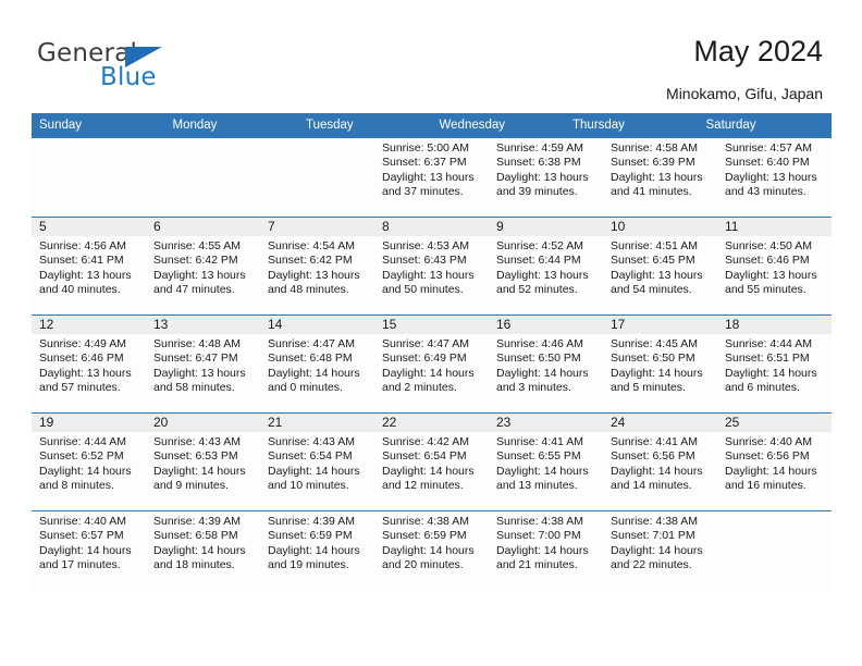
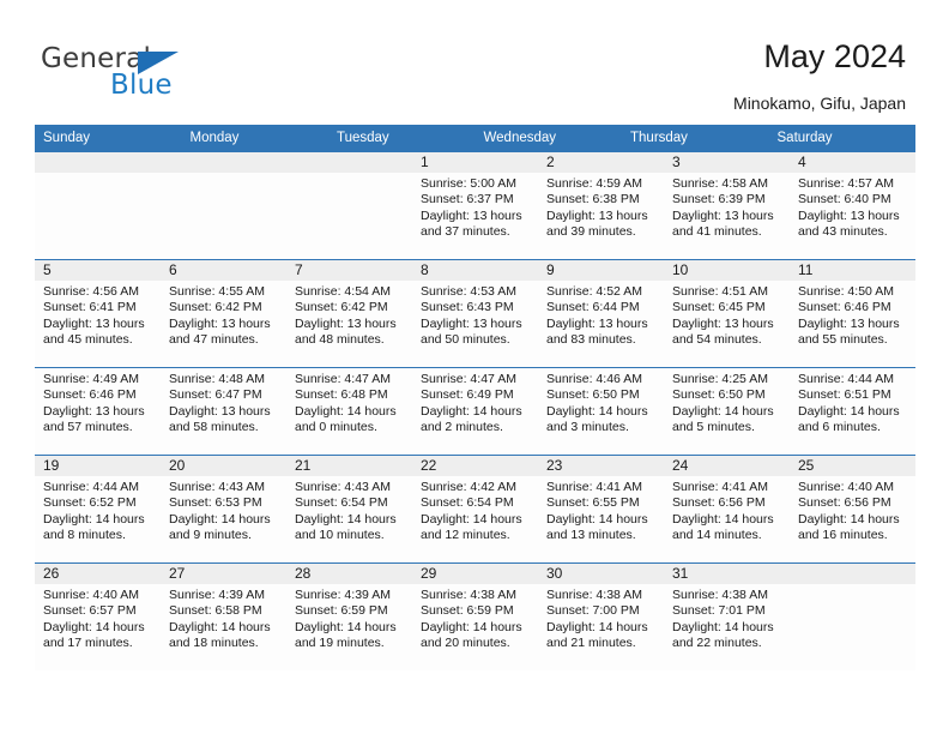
  General
  Blue
  May 2024
  Minokamo, Gifu, Japan
  Sunday
  Monday
  Tuesday
  Wednesday
  Thursday
  Saturday
+ 1
+ 2
+ 3
+ 4
  Sunrise: 5:00 AM
  Sunset: 6:37 PM
  Daylight: 13 hours
  and 37 minutes.
  Sunrise: 4:59 AM
  Sunset: 6:38 PM
  Daylight: 13 hours
  and 39 minutes.
  Sunrise: 4:58 AM
  Sunset: 6:39 PM
  Daylight: 13 hours
  and 41 minutes.
  Sunrise: 4:57 AM
  Sunset: 6:40 PM
  Daylight: 13 hours
  and 43 minutes.
  5
  6
  7
  8
  9
  10
  11
  Sunrise: 4:56 AM
  Sunset: 6:41 PM
  Daylight: 13 hours
- and 40 minutes.
+ and 45 minutes.
  Sunrise: 4:55 AM
  Sunset: 6:42 PM
  Daylight: 13 hours
  and 47 minutes.
  Sunrise: 4:54 AM
  Sunset: 6:42 PM
  Daylight: 13 hours
  and 48 minutes.
  Sunrise: 4:53 AM
  Sunset: 6:43 PM
  Daylight: 13 hours
  and 50 minutes.
  Sunrise: 4:52 AM
  Sunset: 6:44 PM
  Daylight: 13 hours
- and 52 minutes.
+ and 83 minutes.
  Sunrise: 4:51 AM
  Sunset: 6:45 PM
  Daylight: 13 hours
  and 54 minutes.
  Sunrise: 4:50 AM
  Sunset: 6:46 PM
  Daylight: 13 hours
  and 55 minutes.
- 12
- 13
- 14
- 15
- 16
- 17
- 18
  Sunrise: 4:49 AM
  Sunset: 6:46 PM
  Daylight: 13 hours
  and 57 minutes.
  Sunrise: 4:48 AM
  Sunset: 6:47 PM
  Daylight: 13 hours
  and 58 minutes.
  Sunrise: 4:47 AM
  Sunset: 6:48 PM
  Daylight: 14 hours
  and 0 minutes.
  Sunrise: 4:47 AM
  Sunset: 6:49 PM
  Daylight: 14 hours
  and 2 minutes.
  Sunrise: 4:46 AM
  Sunset: 6:50 PM
  Daylight: 14 hours
  and 3 minutes.
- Sunrise: 4:45 AM
+ Sunrise: 4:25 AM
  Sunset: 6:50 PM
  Daylight: 14 hours
  and 5 minutes.
  Sunrise: 4:44 AM
  Sunset: 6:51 PM
  Daylight: 14 hours
  and 6 minutes.
  19
  20
  21
  22
  23
  24
  25
  Sunrise: 4:44 AM
  Sunset: 6:52 PM
  Daylight: 14 hours
  and 8 minutes.
  Sunrise: 4:43 AM
  Sunset: 6:53 PM
  Daylight: 14 hours
  and 9 minutes.
  Sunrise: 4:43 AM
  Sunset: 6:54 PM
  Daylight: 14 hours
  and 10 minutes.
  Sunrise: 4:42 AM
  Sunset: 6:54 PM
  Daylight: 14 hours
  and 12 minutes.
  Sunrise: 4:41 AM
  Sunset: 6:55 PM
  Daylight: 14 hours
  and 13 minutes.
  Sunrise: 4:41 AM
  Sunset: 6:56 PM
  Daylight: 14 hours
  and 14 minutes.
  Sunrise: 4:40 AM
  Sunset: 6:56 PM
  Daylight: 14 hours
  and 16 minutes.
+ 26
+ 27
+ 28
+ 29
+ 30
+ 31
  Sunrise: 4:40 AM
  Sunset: 6:57 PM
  Daylight: 14 hours
  and 17 minutes.
  Sunrise: 4:39 AM
  Sunset: 6:58 PM
  Daylight: 14 hours
  and 18 minutes.
  Sunrise: 4:39 AM
  Sunset: 6:59 PM
  Daylight: 14 hours
  and 19 minutes.
  Sunrise: 4:38 AM
  Sunset: 6:59 PM
  Daylight: 14 hours
  and 20 minutes.
  Sunrise: 4:38 AM
  Sunset: 7:00 PM
  Daylight: 14 hours
  and 21 minutes.
  Sunrise: 4:38 AM
  Sunset: 7:01 PM
  Daylight: 14 hours
  and 22 minutes.
